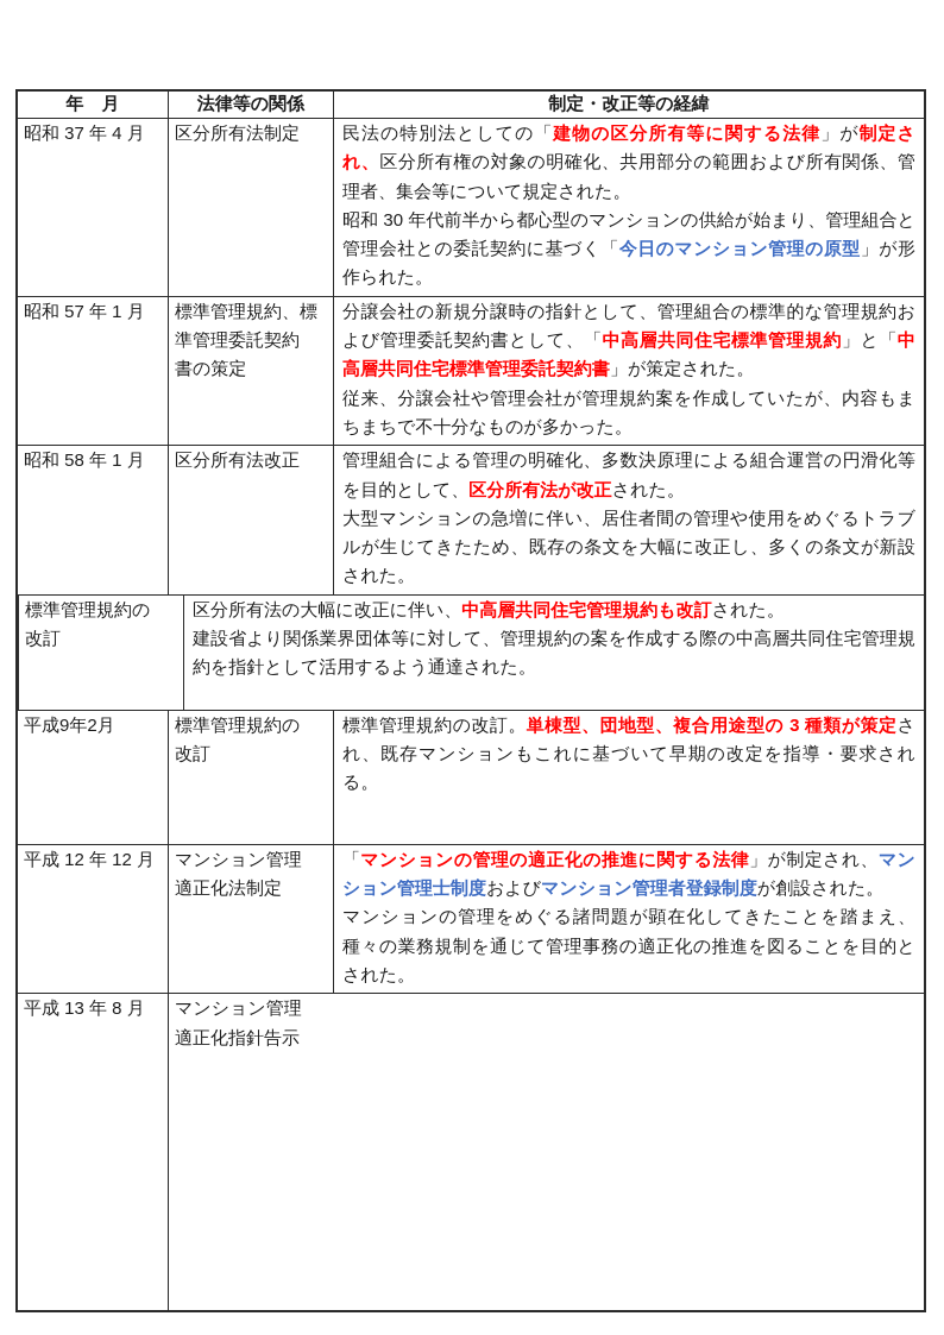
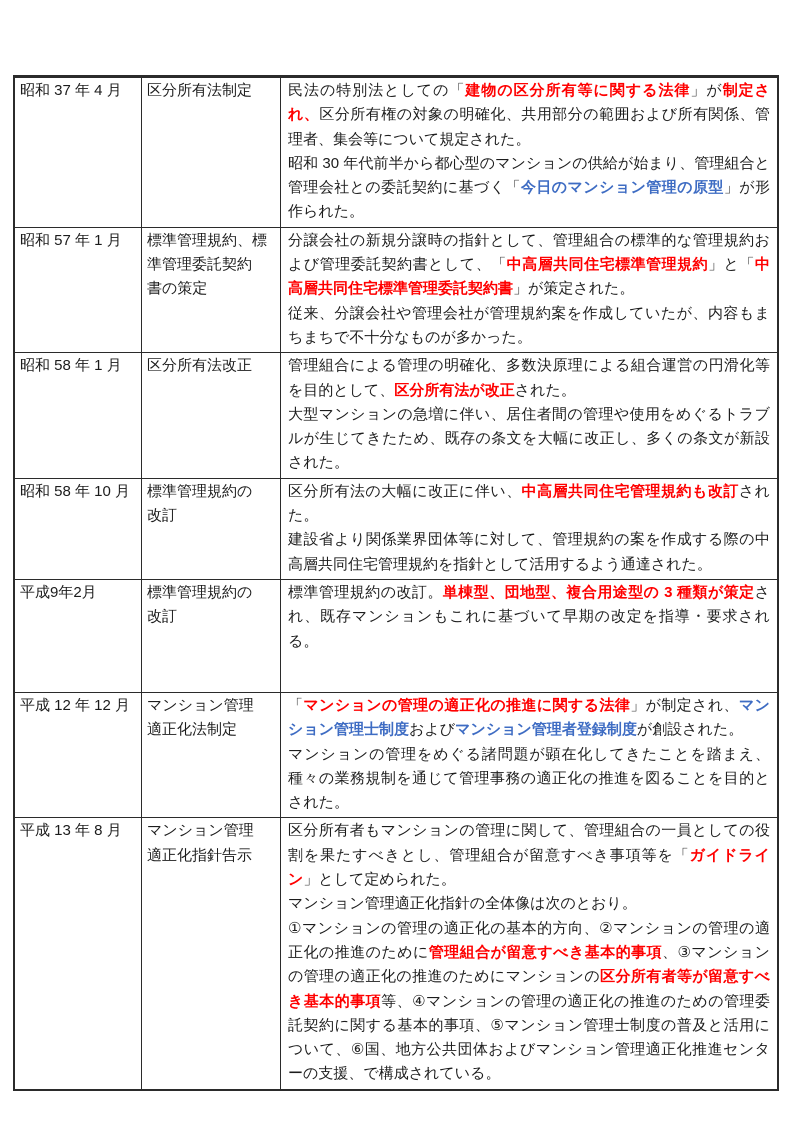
- 年 月
- 法律等の関係
- 制定・改正等の経緯
  昭和 37 年 4 月
  区分所有法制定
  民法の特別法としての「建物の区分所有等に関する法律」が制定され、区分所有権の対象の明確化、共用部分の範囲および所有関係、管理者、集会等について規定された。
  昭和 30 年代前半から都心型のマンションの供給が始まり、管理組合と管理会社との委託契約に基づく「今日のマンション管理の原型」が形作られた。
  昭和 57 年 1 月
  標準管理規約、標
  準管理委託契約
  書の策定
  分譲会社の新規分譲時の指針として、管理組合の標準的な管理規約および管理委託契約書として、「中高層共同住宅標準管理規約」と「中高層共同住宅標準管理委託契約書」が策定された。
  従来、分譲会社や管理会社が管理規約案を作成していたが、内容もまちまちで不十分なものが多かった。
  昭和 58 年 1 月
  区分所有法改正
  管理組合による管理の明確化、多数決原理による組合運営の円滑化等を目的として、区分所有法が改正された。
  大型マンションの急増に伴い、居住者間の管理や使用をめぐるトラブルが生じてきたため、既存の条文を大幅に改正し、多くの条文が新設された。
+ 昭和 58 年 10 月
  標準管理規約の
  改訂
  区分所有法の大幅に改正に伴い、中高層共同住宅管理規約も改訂された。
  建設省より関係業界団体等に対して、管理規約の案を作成する際の中高層共同住宅管理規約を指針として活用するよう通達された。
  平成9年2月
  標準管理規約の
  改訂
  標準管理規約の改訂。単棟型、団地型、複合用途型の 3 種類が策定され、既存マンションもこれに基づいて早期の改定を指導・要求される。
  平成 12 年 12 月
  マンション管理
  適正化法制定
  「マンションの管理の適正化の推進に関する法律」が制定され、マンション管理士制度およびマンション管理者登録制度が創設された。
  マンションの管理をめぐる諸問題が顕在化してきたことを踏まえ、種々の業務規制を通じて管理事務の適正化の推進を図ることを目的とされた。
  平成 13 年 8 月
  マンション管理
  適正化指針告示
+ 区分所有者もマンションの管理に関して、管理組合の一員としての役割を果たすべきとし、管理組合が留意すべき事項等を「ガイドライン」として定められた。
+ マンション管理適正化指針の全体像は次のとおり。
+ ①マンションの管理の適正化の基本的方向、②マンションの管理の適正化の推進のために管理組合が留意すべき基本的事項、③マンションの管理の適正化の推進のためにマンションの区分所有者等が留意すべき基本的事項等、④マンションの管理の適正化の推進のための管理委託契約に関する基本的事項、⑤マンション管理士制度の普及と活用について、⑥国、地方公共団体およびマンション管理適正化推進センターの支援、で構成されている。
